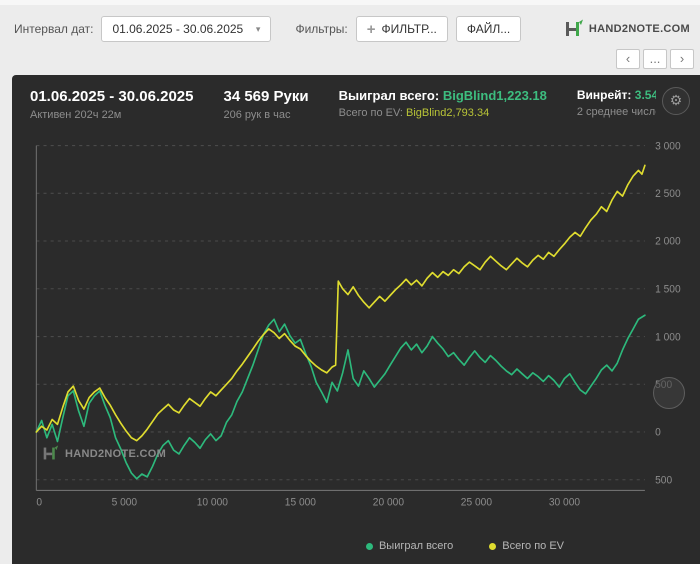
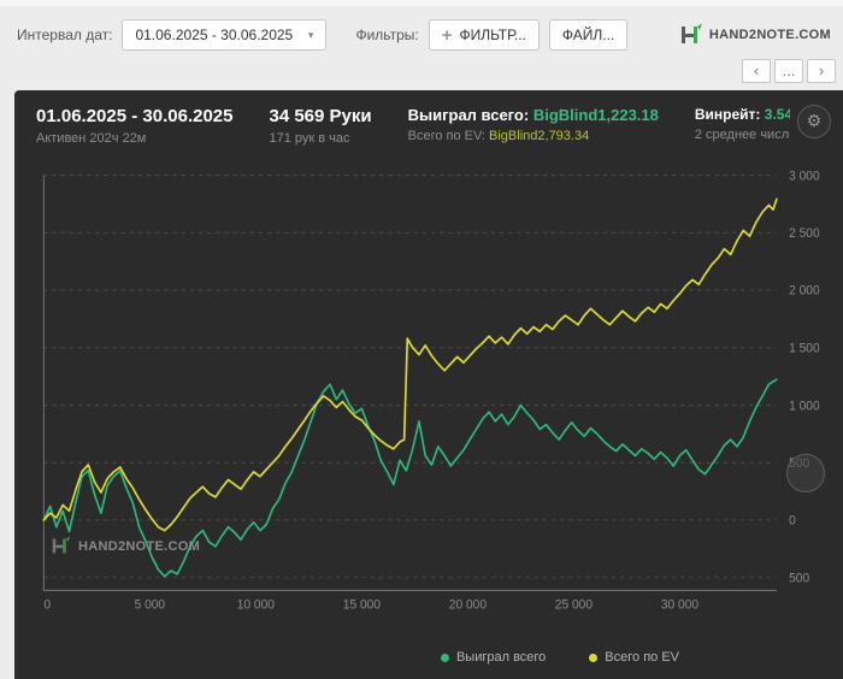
  Интервал дат:
  01.06.2025 - 30.06.2025
  ▾
  Фильтры:
  +
  ФИЛЬТР...
  ФАЙЛ...
  HAND2NOTE.COM
  ‹
  ...
  ›
  01.06.2025 - 30.06.2025
  Активен 202ч 22м
  34 569 Руки
- 206 рук в час
+ 171 рук в час
  Выиграл всего: BigBlind1,223.18
  Всего по EV: BigBlind2,793.34
  Винрейт: 3.54
  2 среднее числ
  ⚙
  500
  0
  500
  1 000
  1 500
  2 000
  2 500
  3 000
  0
  5 000
  10 000
  15 000
  20 000
  25 000
  30 000
  HAND2NOTE.COM
  Выиграл всего
  Всего по EV
